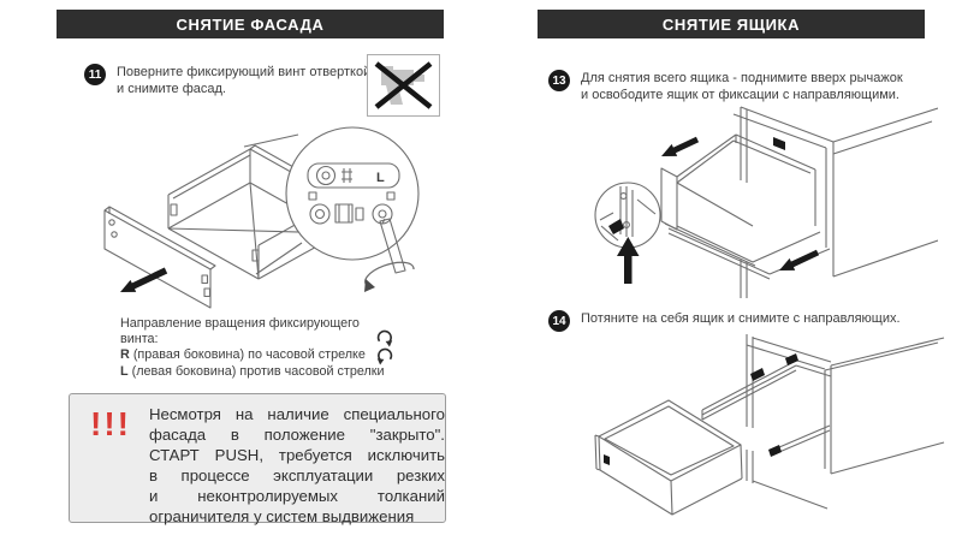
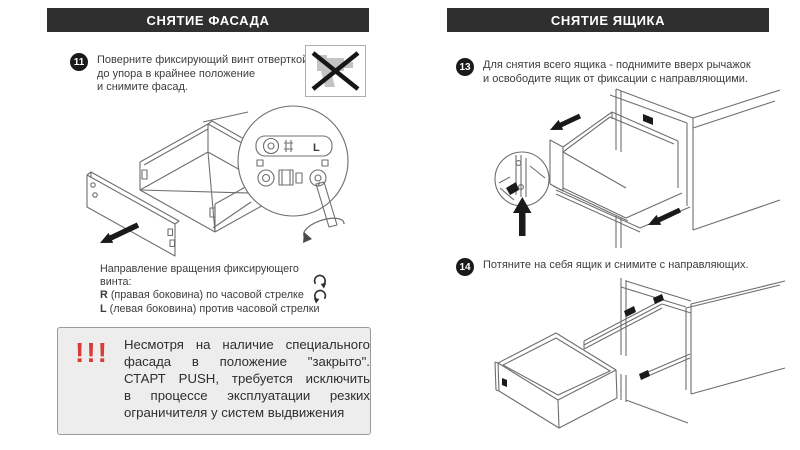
  СНЯТИЕ ФАСАДА
  11
  Поверните фиксирующий винт отвертко
+ до упора в крайнее положение
  и снимите фасад.
  L
  Направление вращения фиксирующего винта:
  R (правая боковина) по часовой стрелке
  L (левая боковина) против часовой стрелки
  !!!
  Несмотря на наличие специального
  фасада в положение "закрыто".
  СТАРТ PUSH, требуется исключить
  в процессе эксплуатации резких
- и неконтролируемых толканий
  ограничителя у систем выдвижения
  СНЯТИЕ ЯЩИКА
  13
  Для снятия всего ящика - поднимите вверх рычажок
  и освободите ящик от фиксации с направляющими.
  14
  Потяните на себя ящик и снимите с направляющих.
